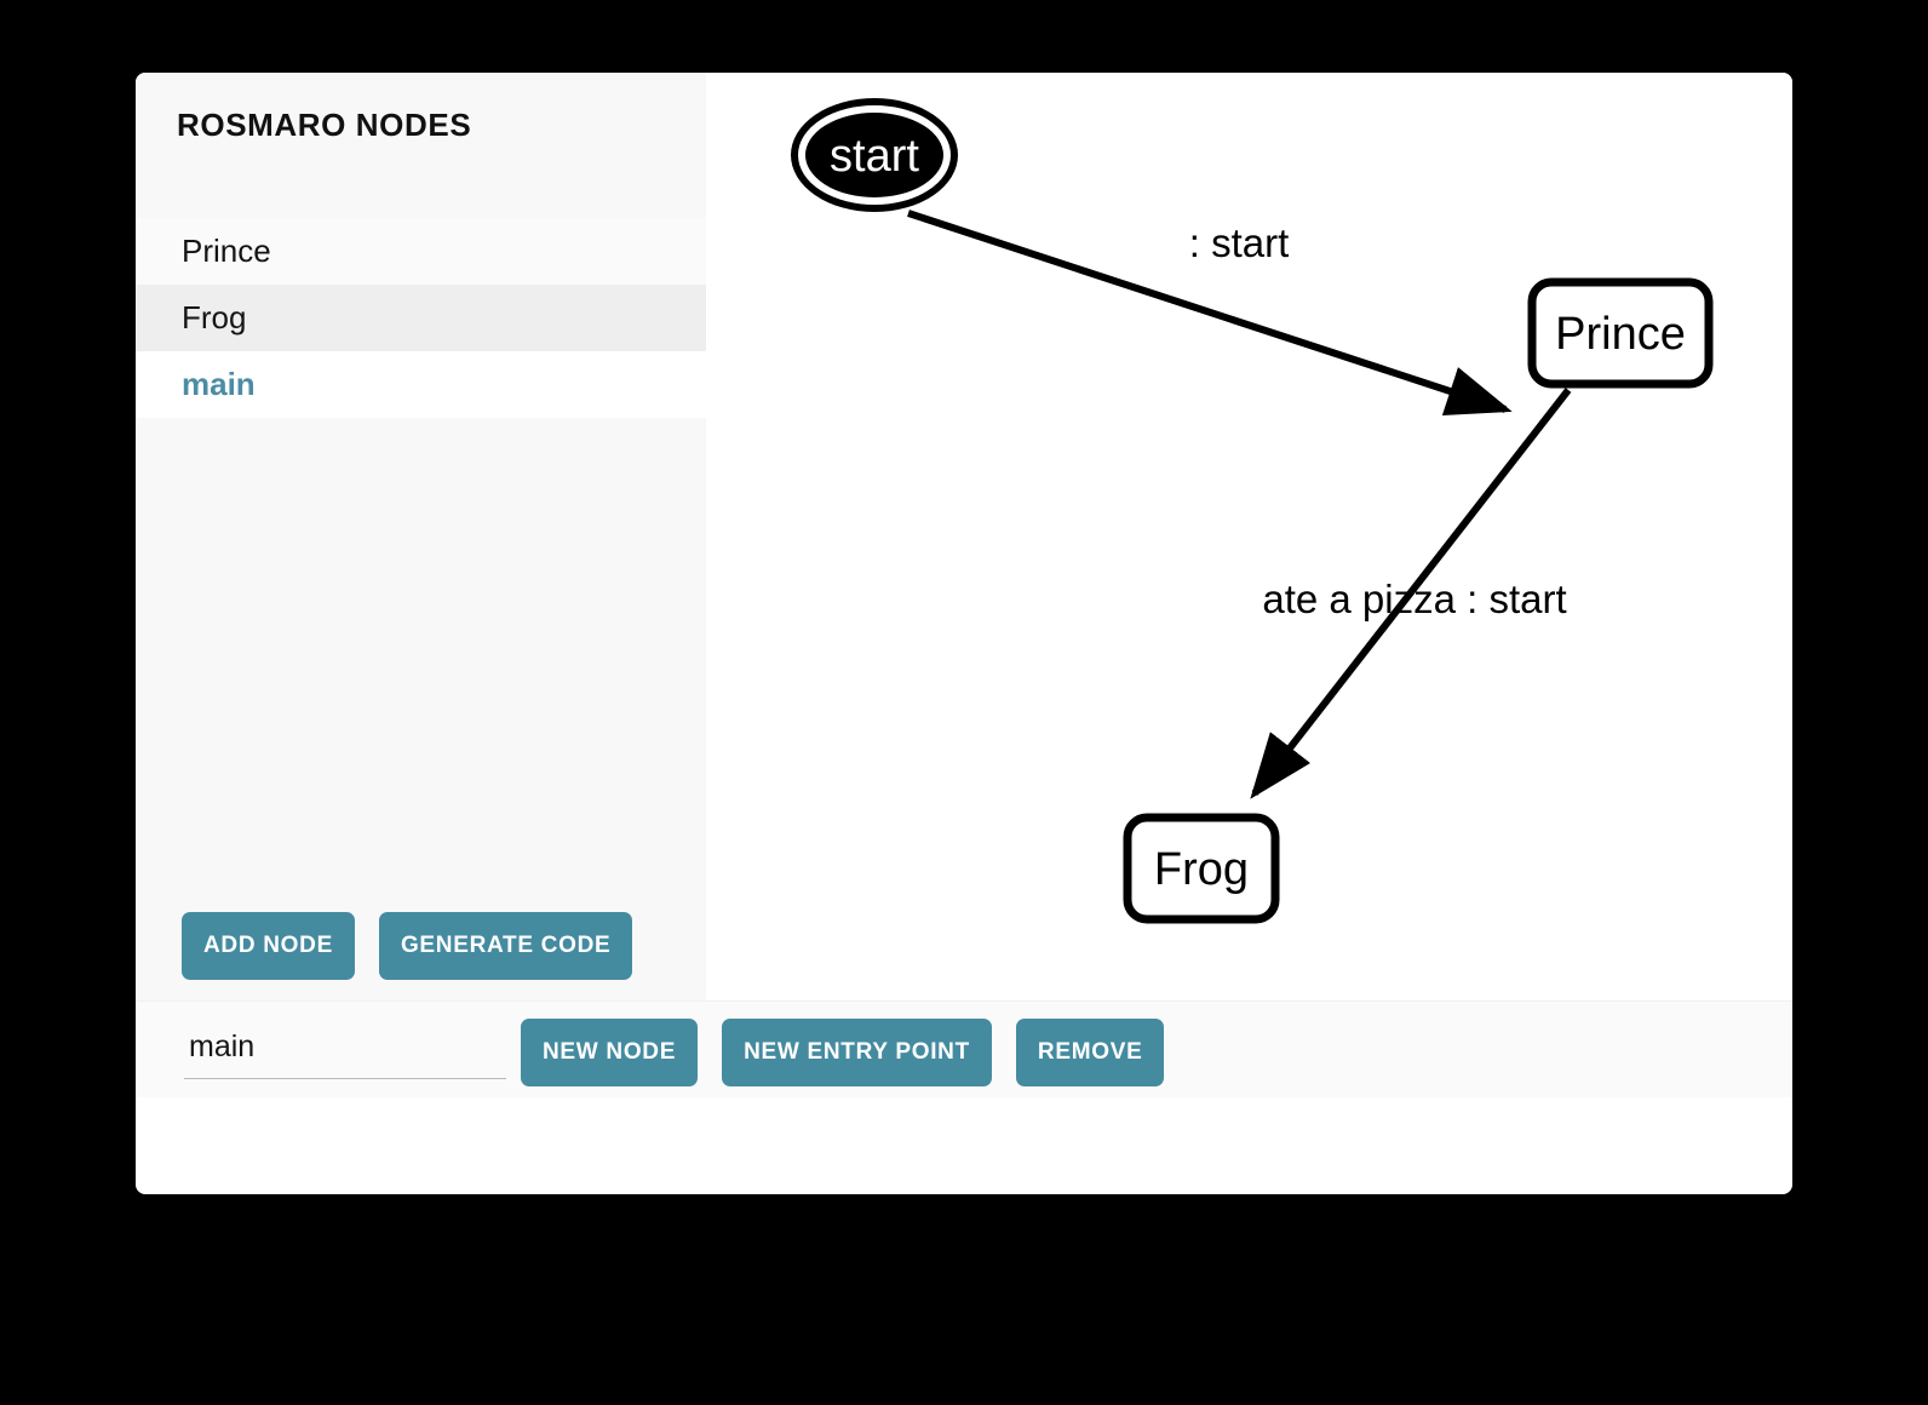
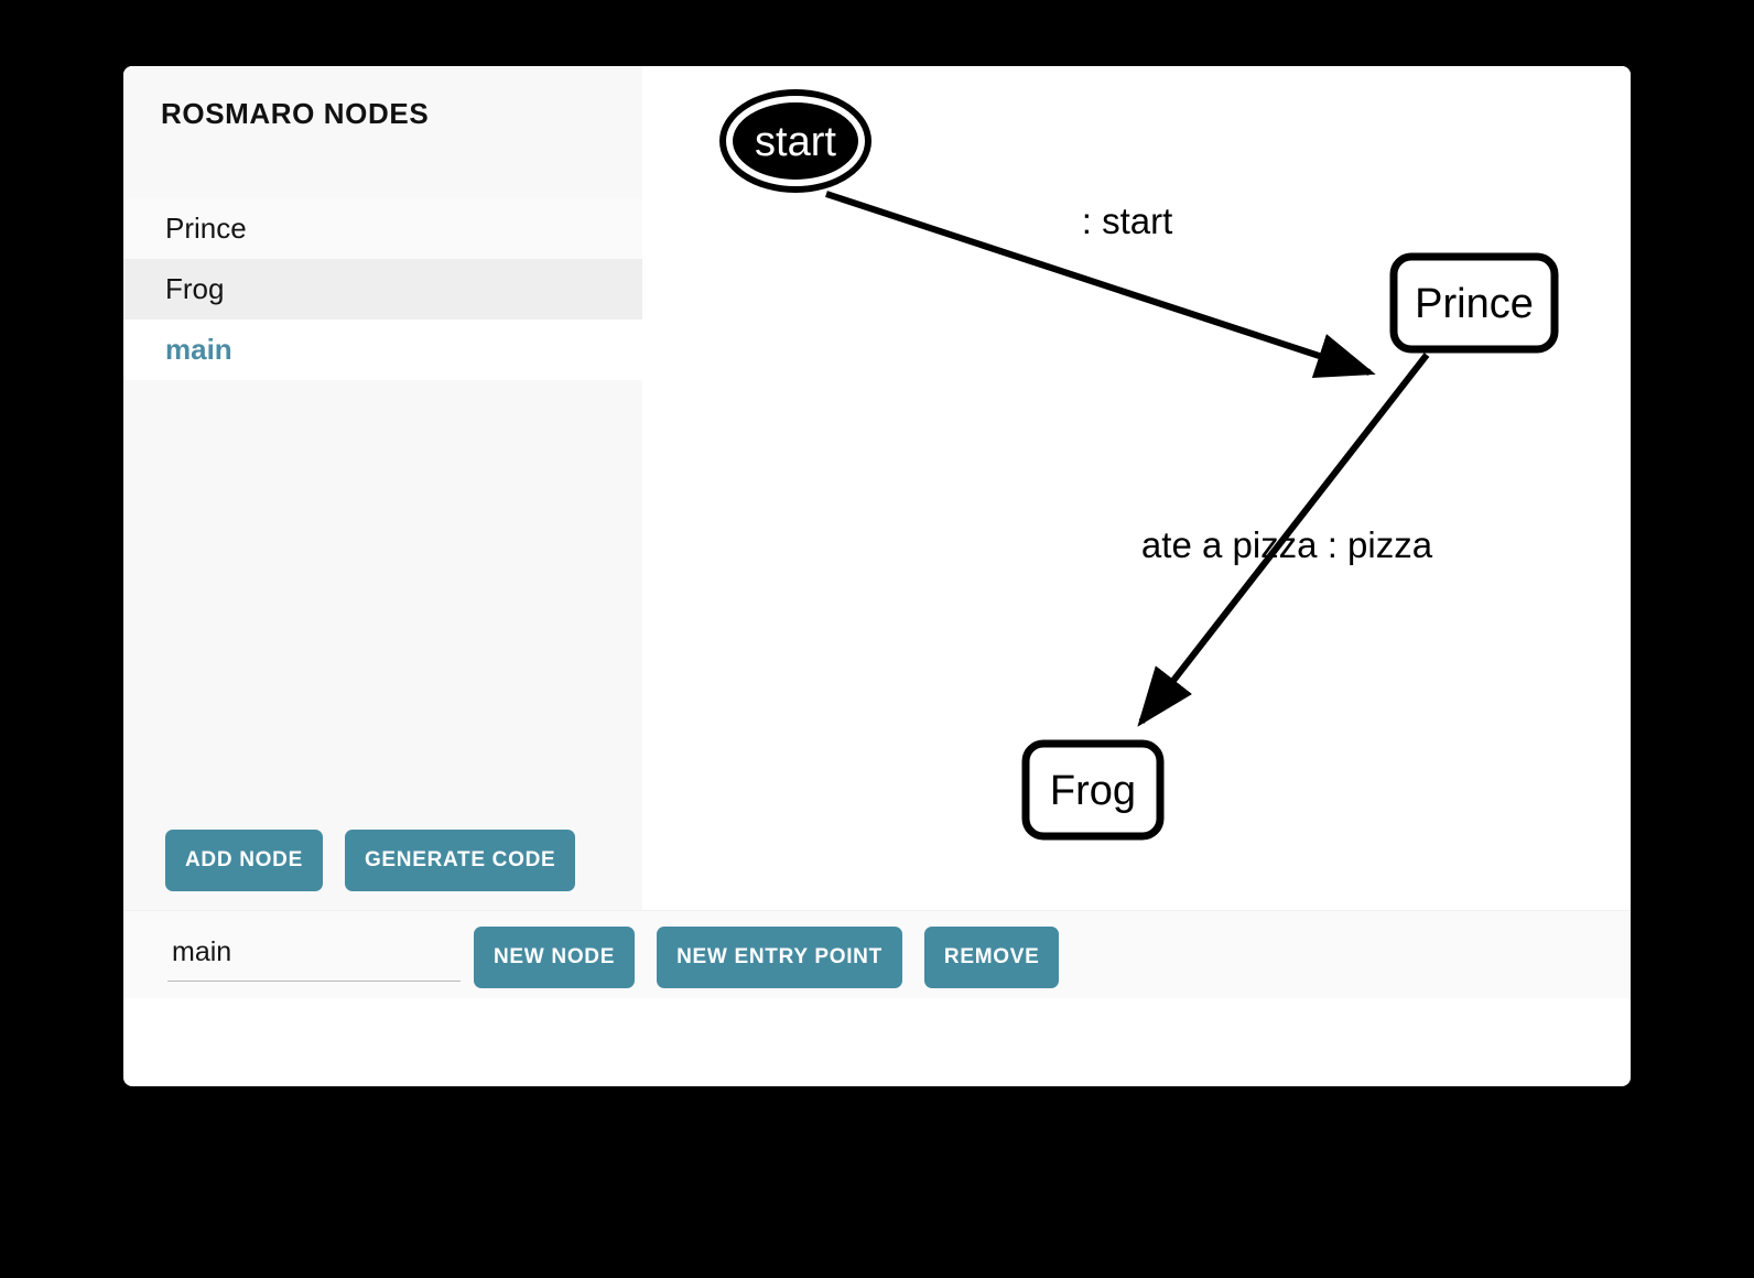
  ROSMARO NODES
  Prince
  Frog
  main
  ADD NODE
  GENERATE CODE
  : start
- ate a pizza : start
+ ate a pizza : pizza
  start
  Prince
  Frog
  main
  NEW NODE
  NEW ENTRY POINT
  REMOVE
